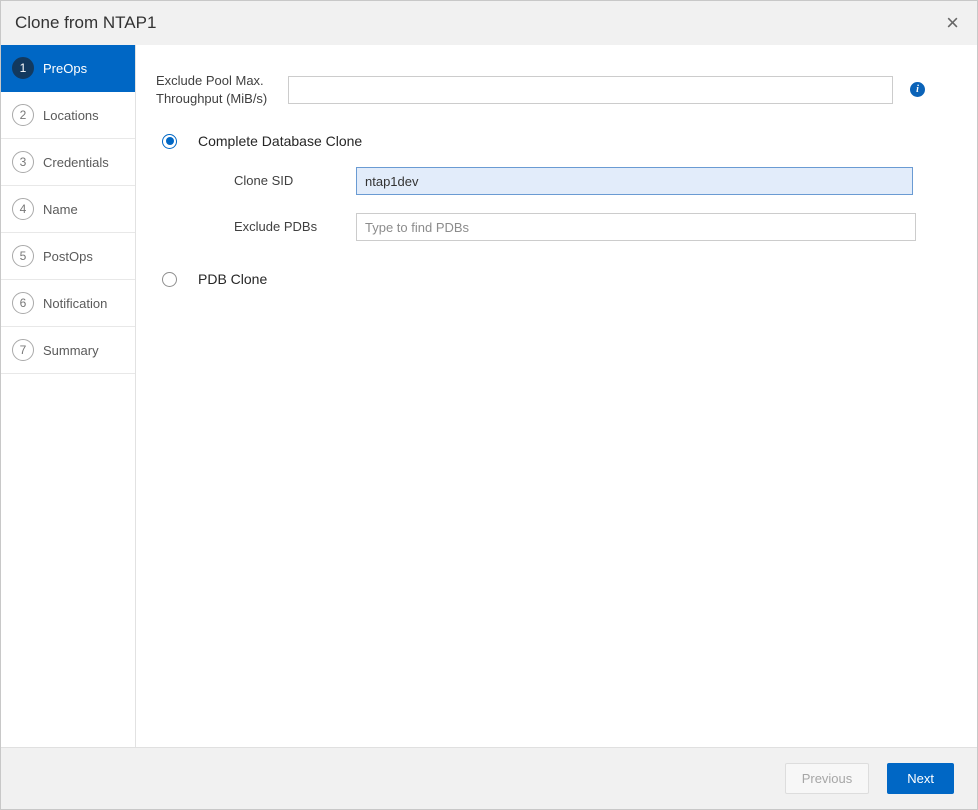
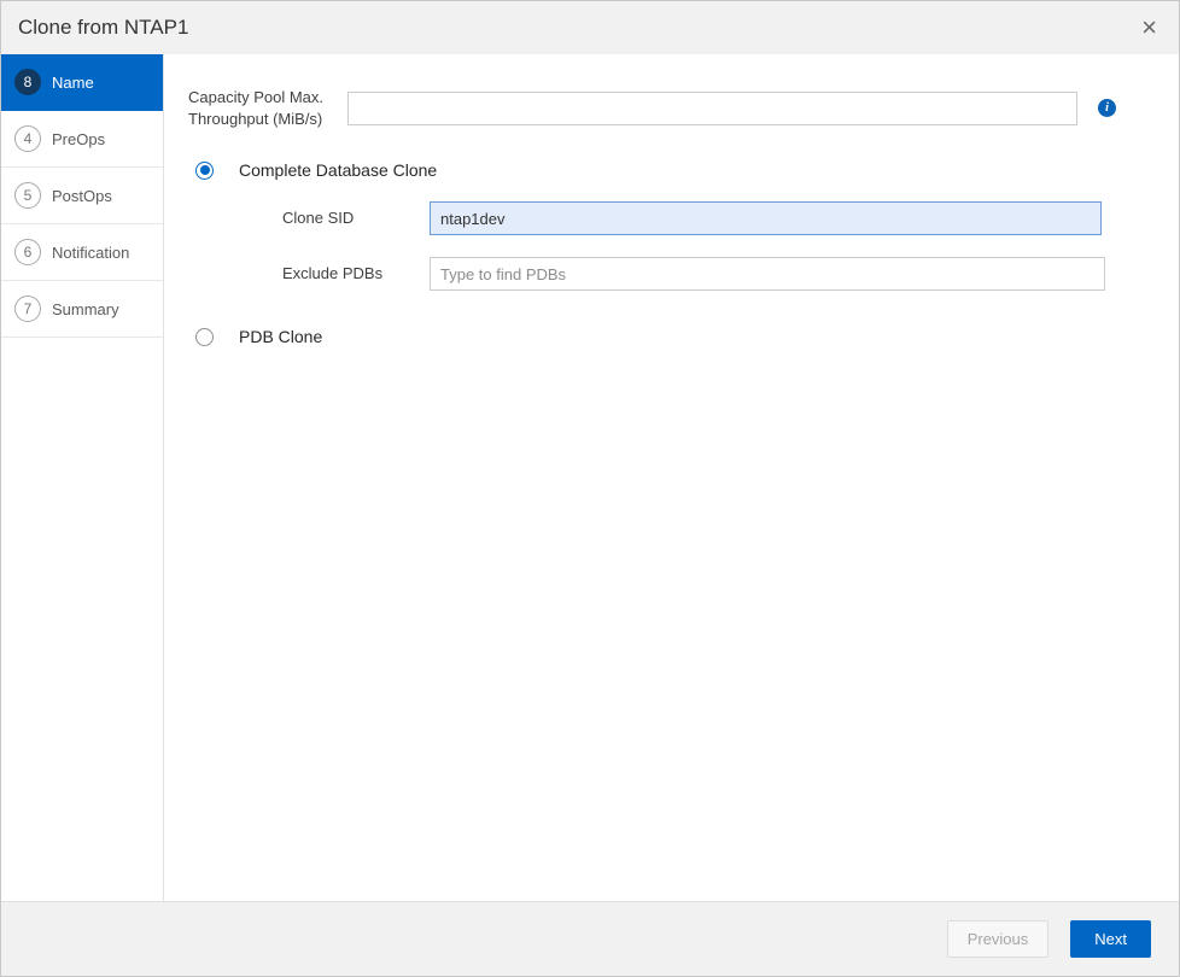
  Clone from NTAP1
  ×
- 1
+ 8
- PreOps
+ Name
- 2
- Locations
- 3
- Credentials
  4
- Name
+ PreOps
  5
  PostOps
  6
  Notification
  7
  Summary
- Exclude Pool Max. Throughput (MiB/s)
+ Capacity Pool Max. Throughput (MiB/s)
  i
  Complete Database Clone
  Clone SID
  ntap1dev
  Exclude PDBs
  Type to find PDBs
  PDB Clone
  Previous
  Next
